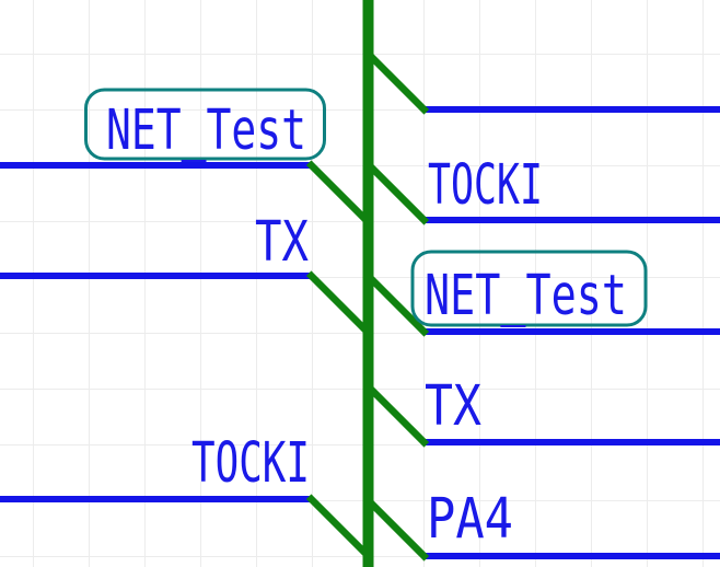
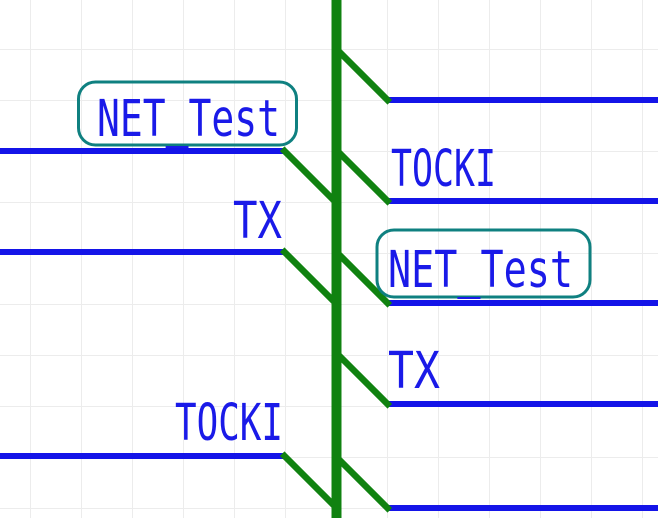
  NET_Test
  TX
  TOCKI
  TOCKI
  NET_Test
  TX
- PA4
